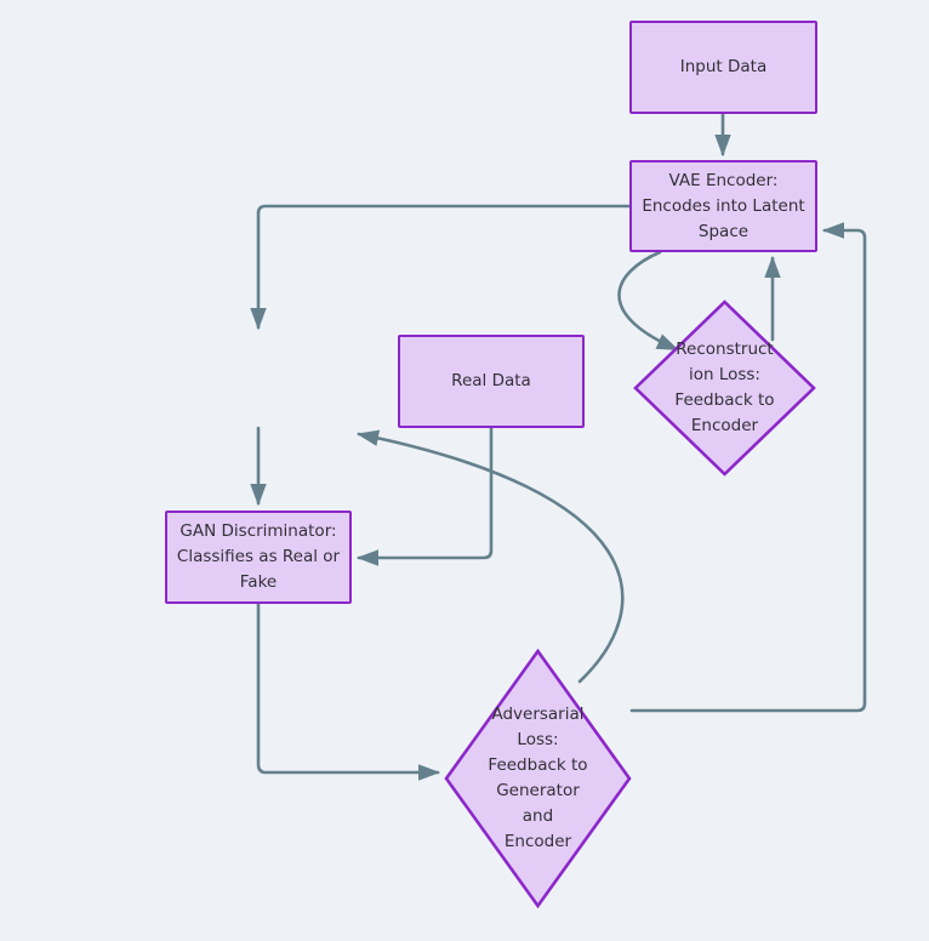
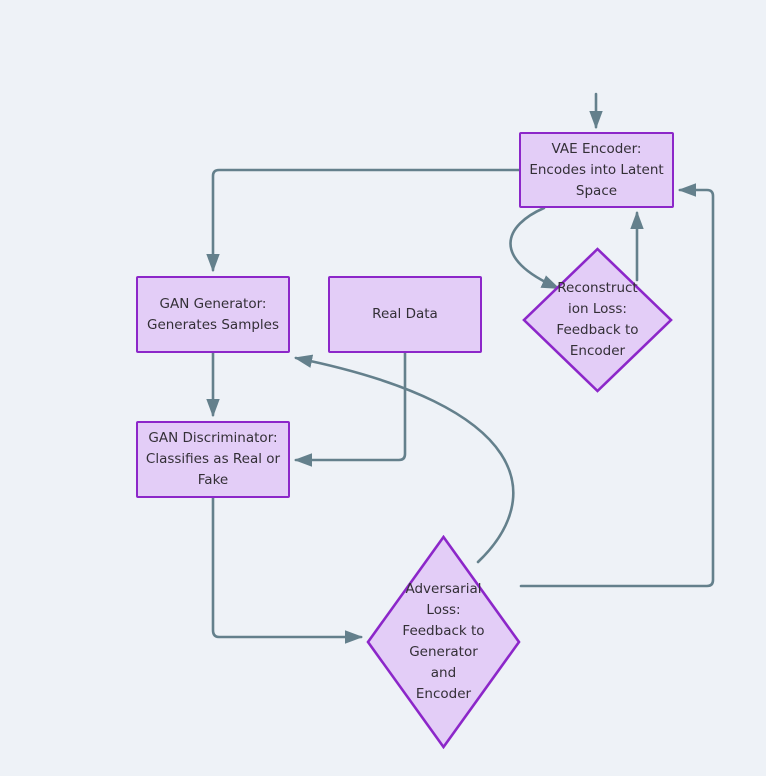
- Input Data
  VAE Encoder:
  Encodes into Latent
  Space
+ GAN Generator:
+ Generates Samples
  Real Data
  GAN Discriminator:
  Classifies as Real or
  Fake
  Reconstruct
  ion Loss:
  Feedback to
  Encoder
  Adversarial
  Loss:
  Feedback to
  Generator
  and
  Encoder
